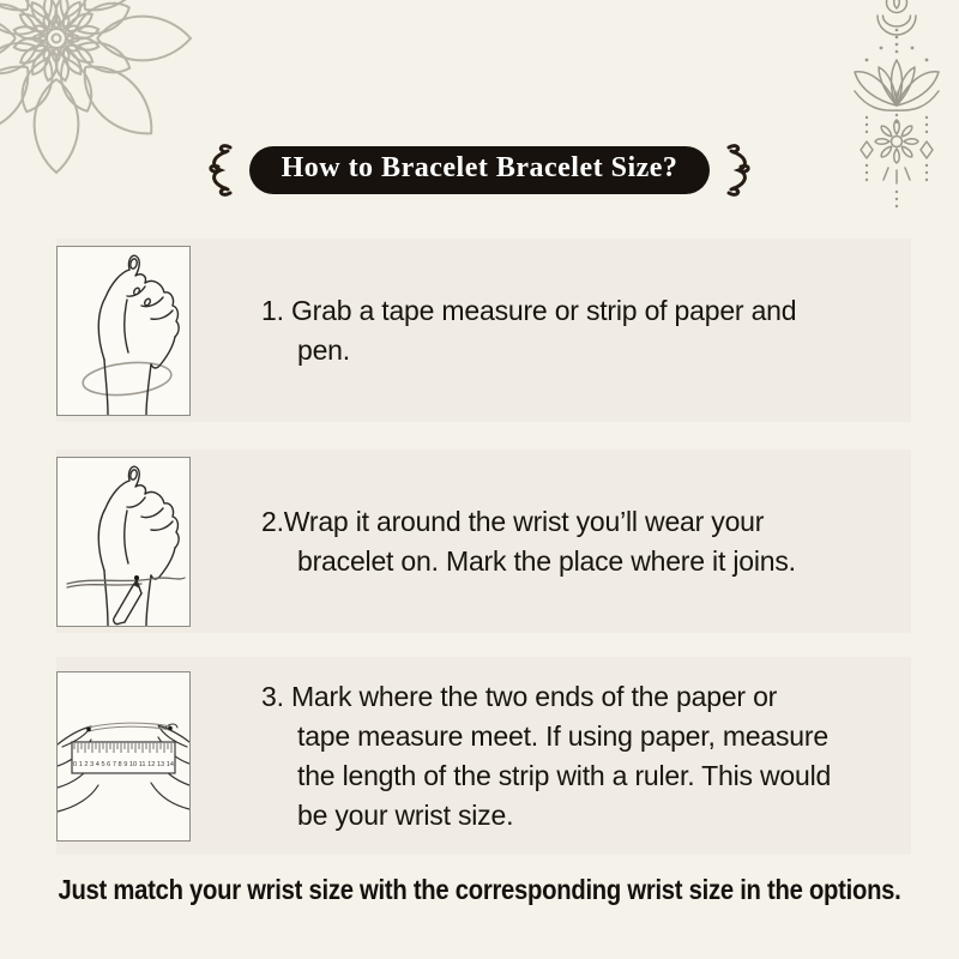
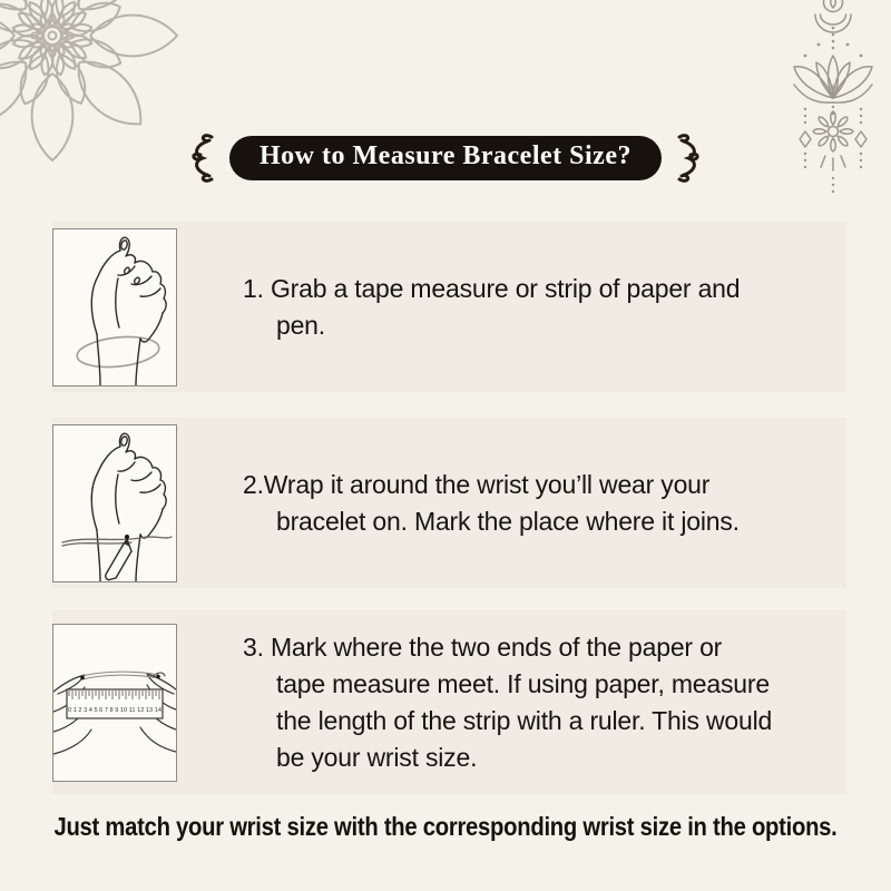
- How to Bracelet Bracelet Size?
+ How to Measure Bracelet Size?
  1. Grab a tape measure or strip of paper and
  pen.
  2.Wrap it around the wrist you’ll wear your
  bracelet on. Mark the place where it joins.
  3. Mark where the two ends of the paper or
  tape measure meet. If using paper, measure
  the length of the strip with a ruler. This would
  be your wrist size.
  Just match your wrist size with the corresponding wrist size in the options.
